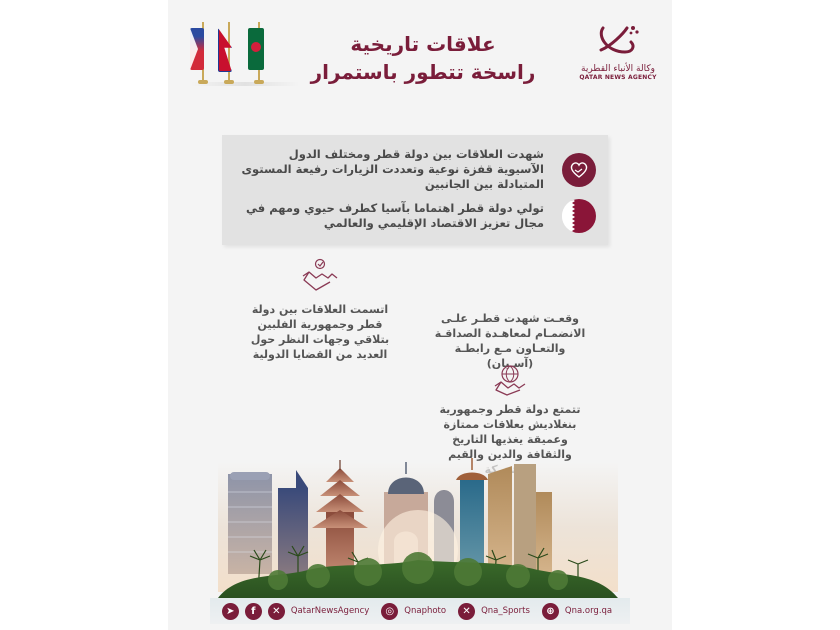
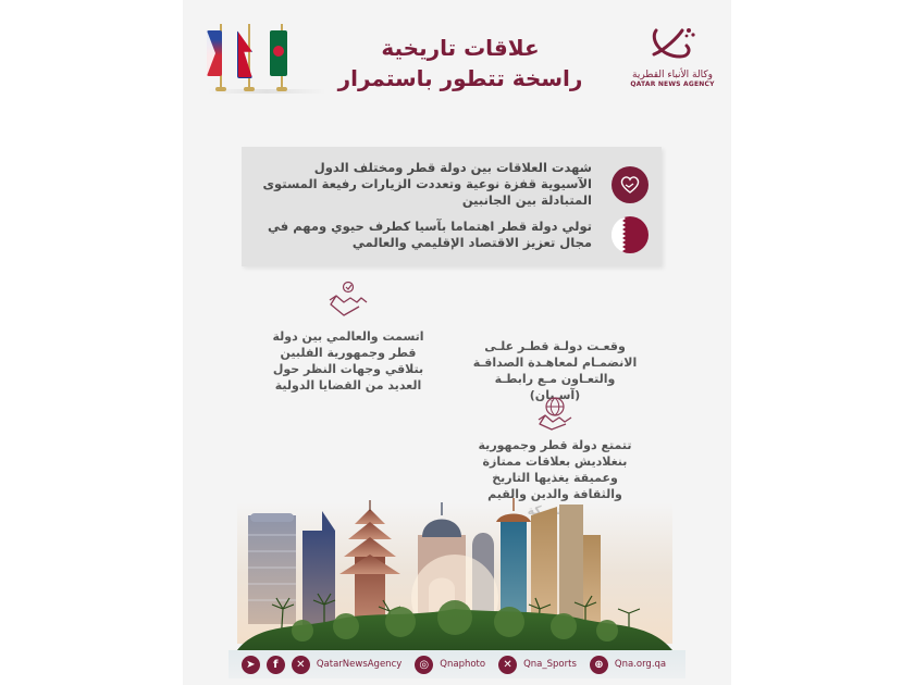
  علاقات تاريخية
  راسخة تتطور باستمرار
  وكالة الأنباء القطرية
  شهدت العلاقات بين دولة قطر ومختلف الدول الآسيوية قفزة نوعية وتعددت الزيارات رفيعة المستوى المتبادلة بين الجانبين
  تولي دولة قطر اهتماما بآسيا كطرف حيوي ومهم في مجال تعزيز الاقتصاد الإقليمي والعالمي
- وقعـت شهدت قطـر علـى الانضمـام لمعاهـدة الصداقـة والتعـاون مـع رابطـة (آسـيان)
+ وقعـت دولـة قطـر علـى الانضمـام لمعاهـدة الصداقـة والتعـاون مـع رابطـة (آسـيان)
- اتسمت العلاقات بين دولة قطر وجمهورية الفلبين بتلاقي وجهات النظر حول العديد من القضايا الدولية
+ اتسمت والعالمي بين دولة قطر وجمهورية الفلبين بتلاقي وجهات النظر حول العديد من القضايا الدولية
  تتمتع دولة قطر وجمهورية بنغلاديش بعلاقات ممتازة وعميقة يغذيها التاريخ والثقافة والدين والقيمركة
  ➤
  f
  ✕
  QatarNewsAgency
  ◎
  Qnaphoto
  ✕
  Qna_Sports
  ⊕
  Qna.org.qa
